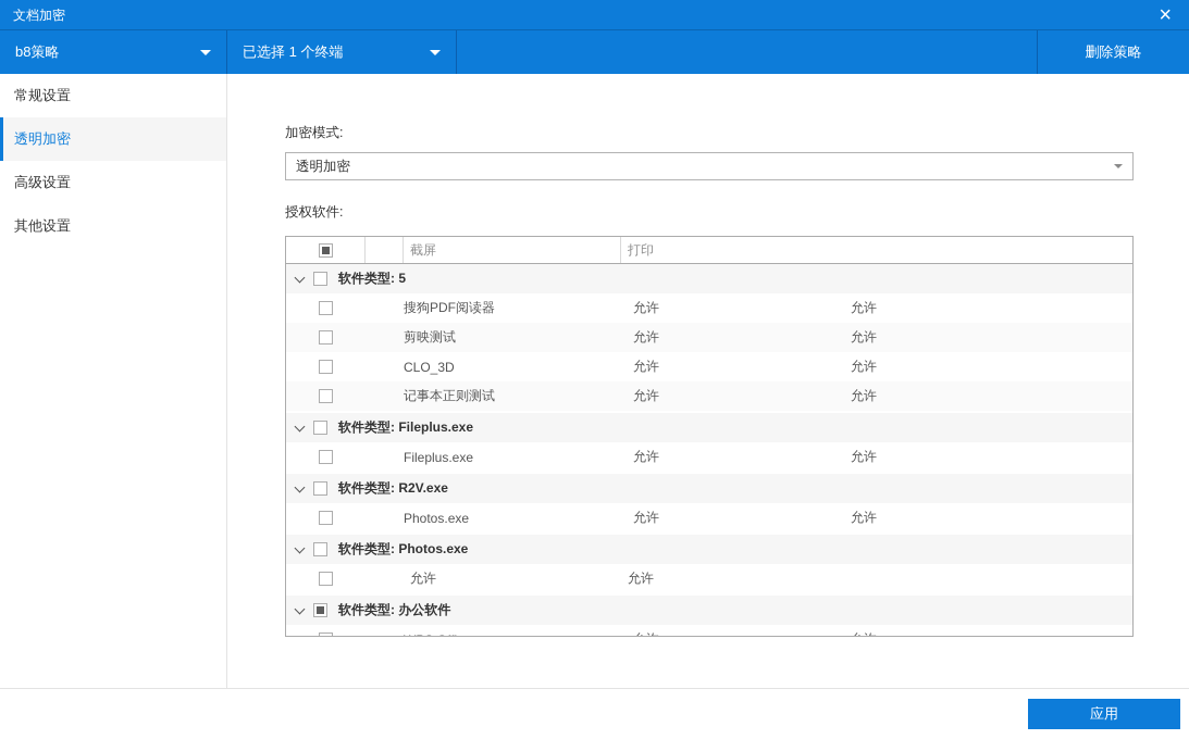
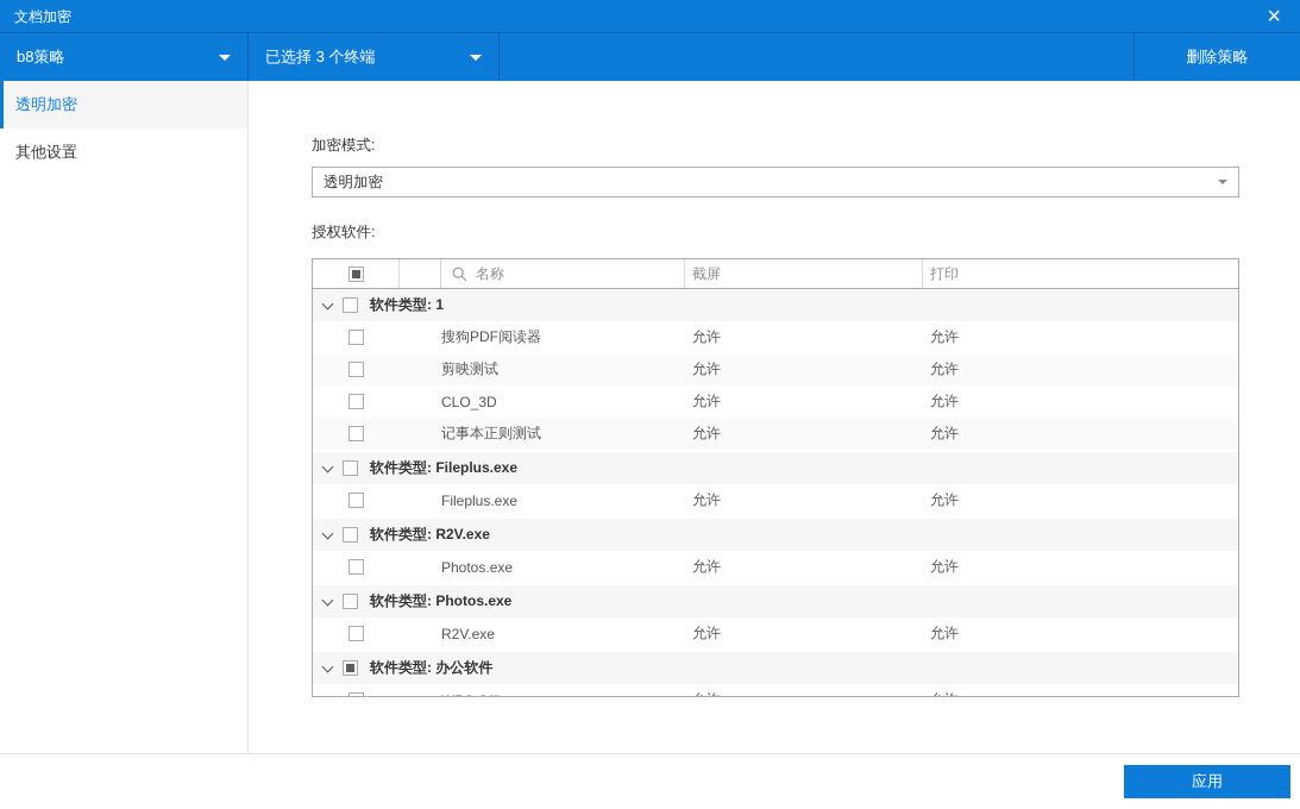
  文档加密
  ×
  b8策略
- 已选择 1 个终端
+ 已选择 3 个终端
  删除策略
- 常规设置
  透明加密
- 高级设置
  其他设置
  加密模式:
  透明加密
  授权软件:
+ 名称
  截屏
  打印
- 软件类型: 5
+ 软件类型: 1
  搜狗PDF阅读器
  允许
  允许
  剪映测试
  允许
  允许
  CLO_3D
  允许
  允许
  记事本正则测试
  允许
  允许
  软件类型: Fileplus.exe
  Fileplus.exe
  允许
  允许
  软件类型: R2V.exe
  Photos.exe
  允许
  允许
  软件类型: Photos.exe
+ R2V.exe
  允许
  允许
  软件类型: 办公软件
  应用
